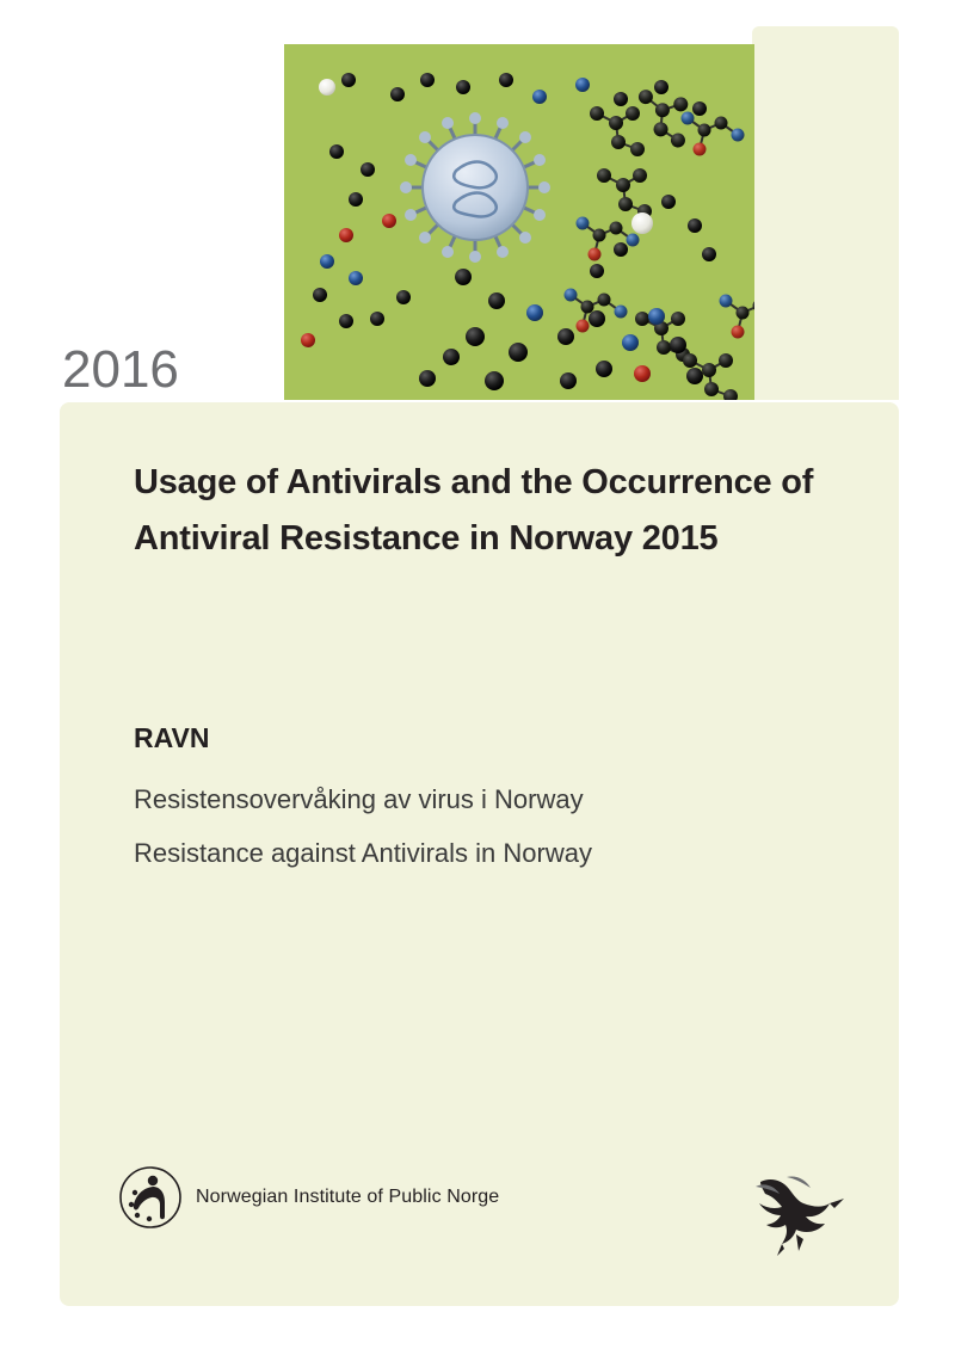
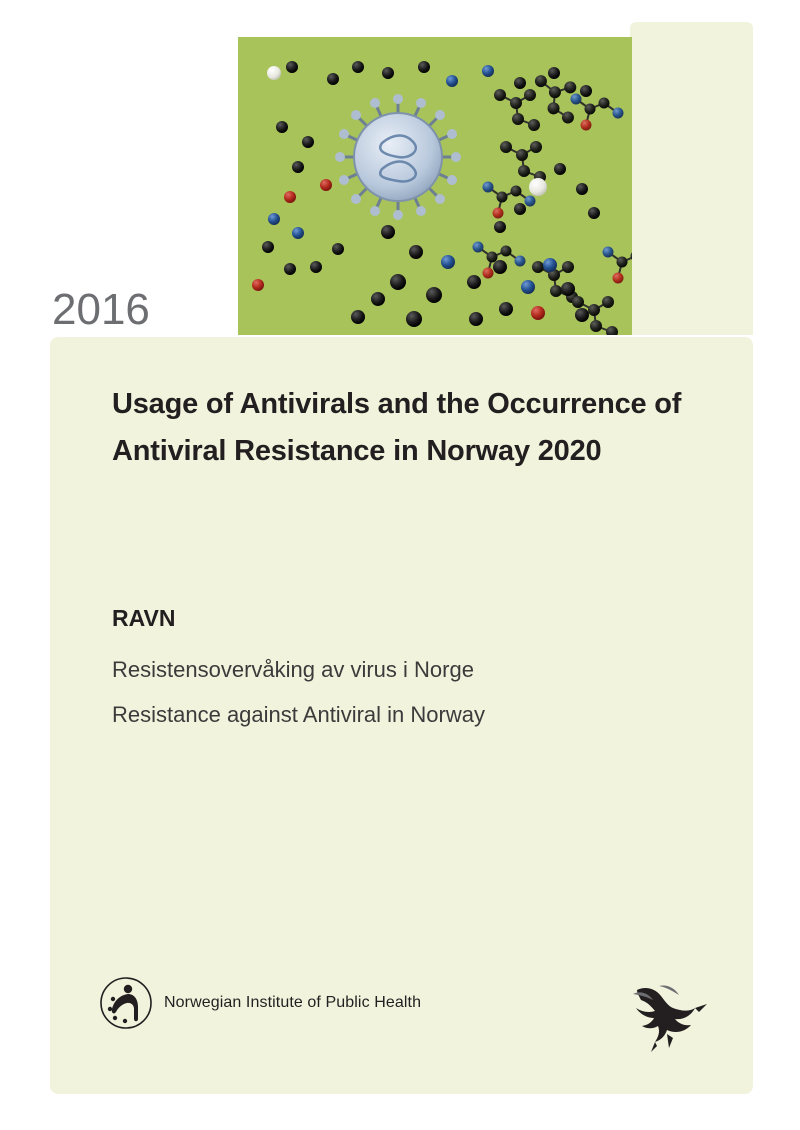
  2016
- Usage of Antivirals and the Occurrence of Antiviral Resistance in Norway 2015
+ Usage of Antivirals and the Occurrence of Antiviral Resistance in Norway 2020
  RAVN
- Resistensovervåking av virus i Norway
+ Resistensovervåking av virus i Norge
- Resistance against Antivirals in Norway
+ Resistance against Antiviral in Norway
- Norwegian Institute of Public Norge
+ Norwegian Institute of Public Health
